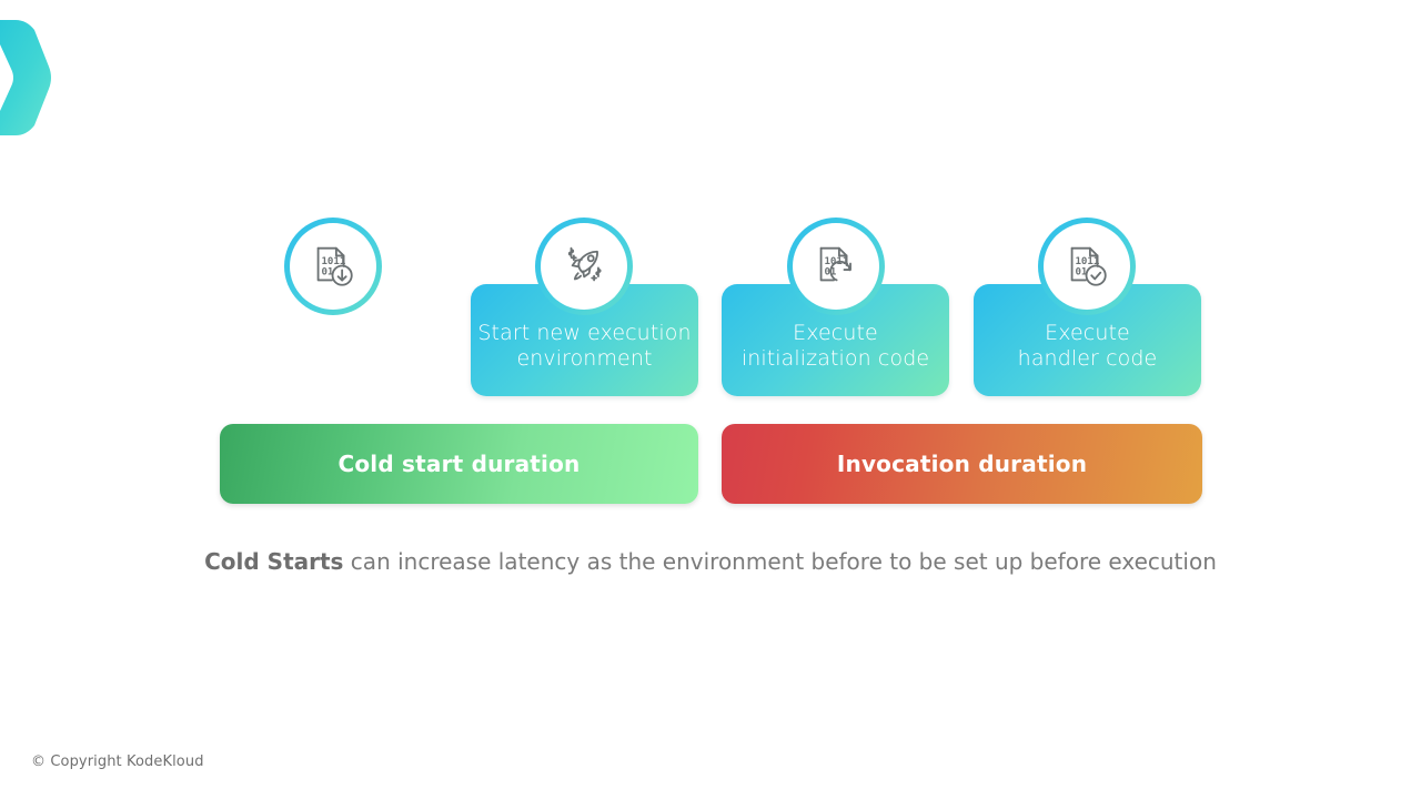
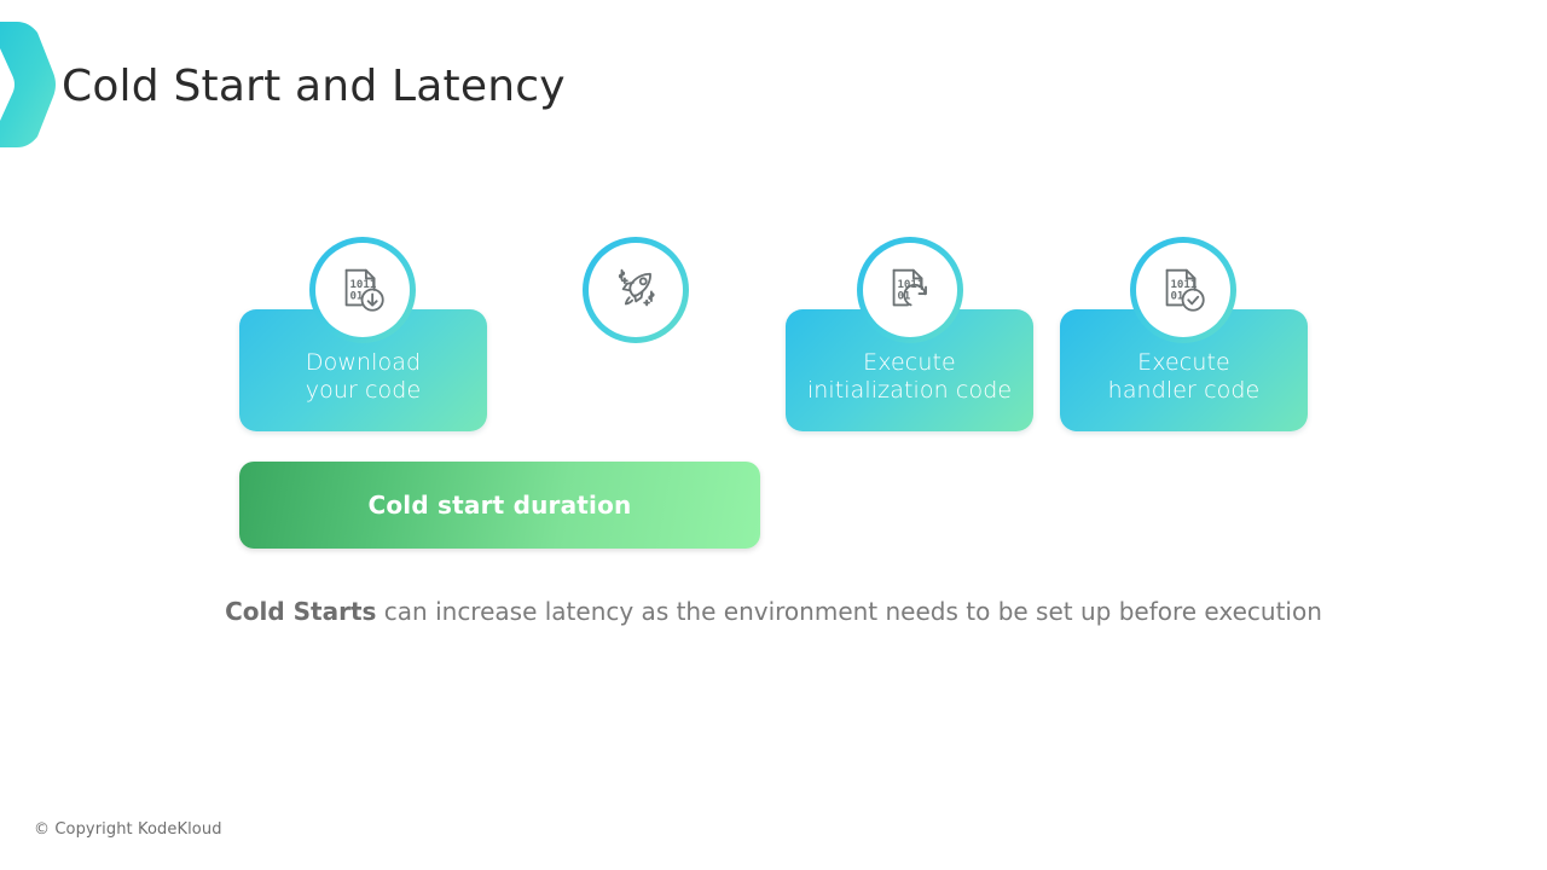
+ Cold Start and Latency
+ Download
+ your code
  1011
  01
- Start new execution
- environment
  Execute
  initialization code
  1011
  01
  Execute
  handler code
  1011
  01
  Cold start duration
- Invocation duration
- Cold Starts can increase latency as the environment before to be set up before execution
+ Cold Starts can increase latency as the environment needs to be set up before execution
  © Copyright KodeKloud
